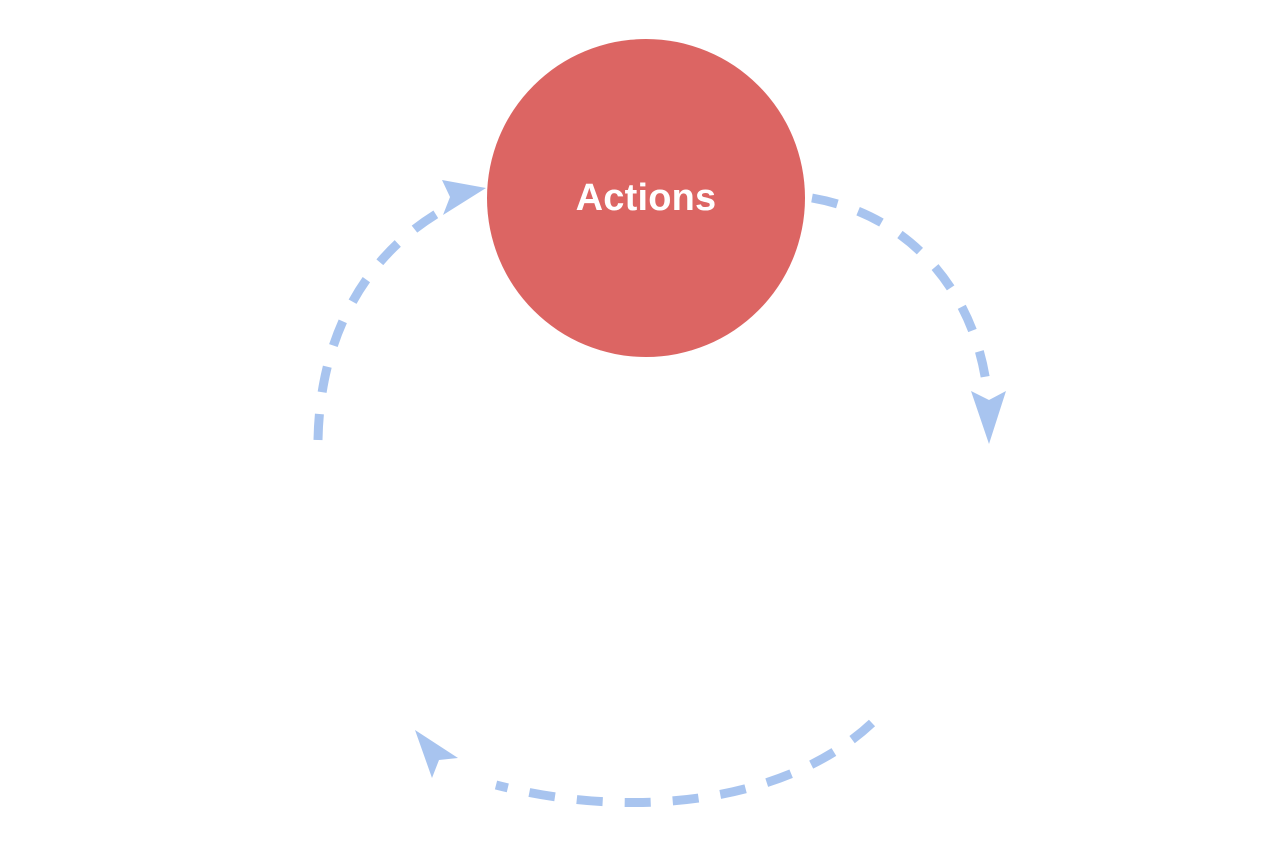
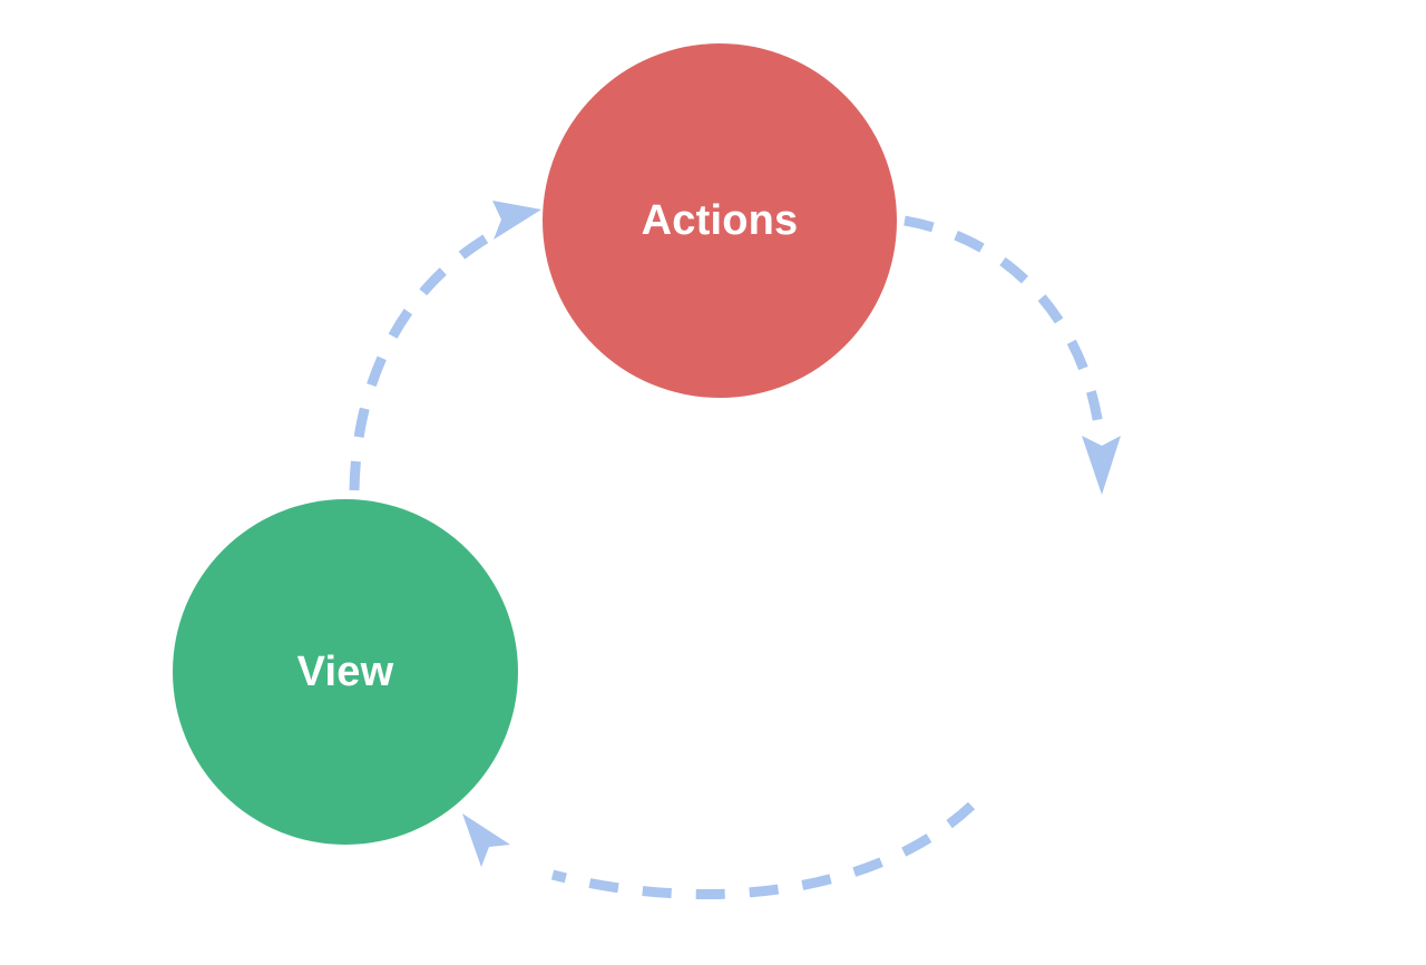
  Actions
+ View
